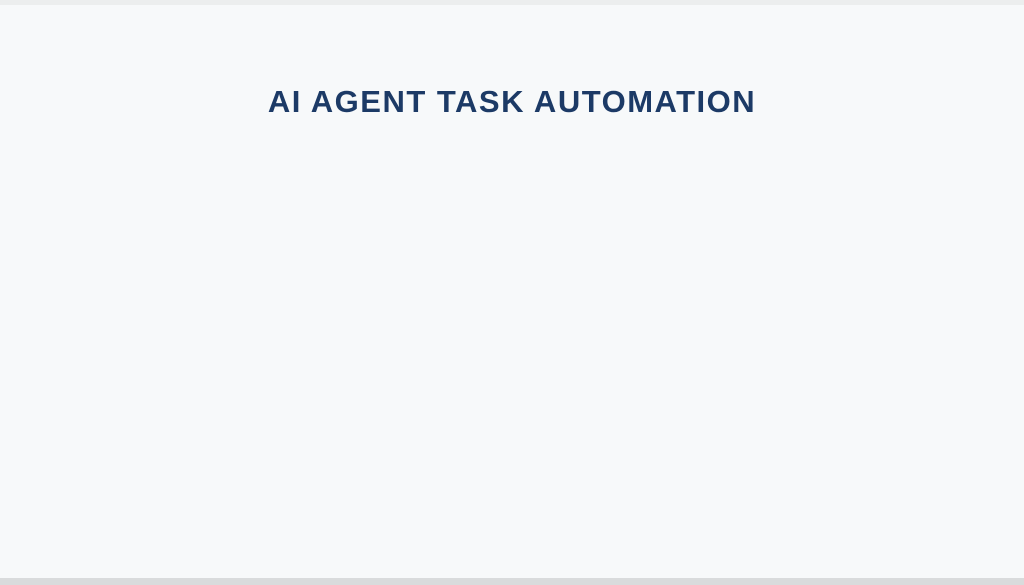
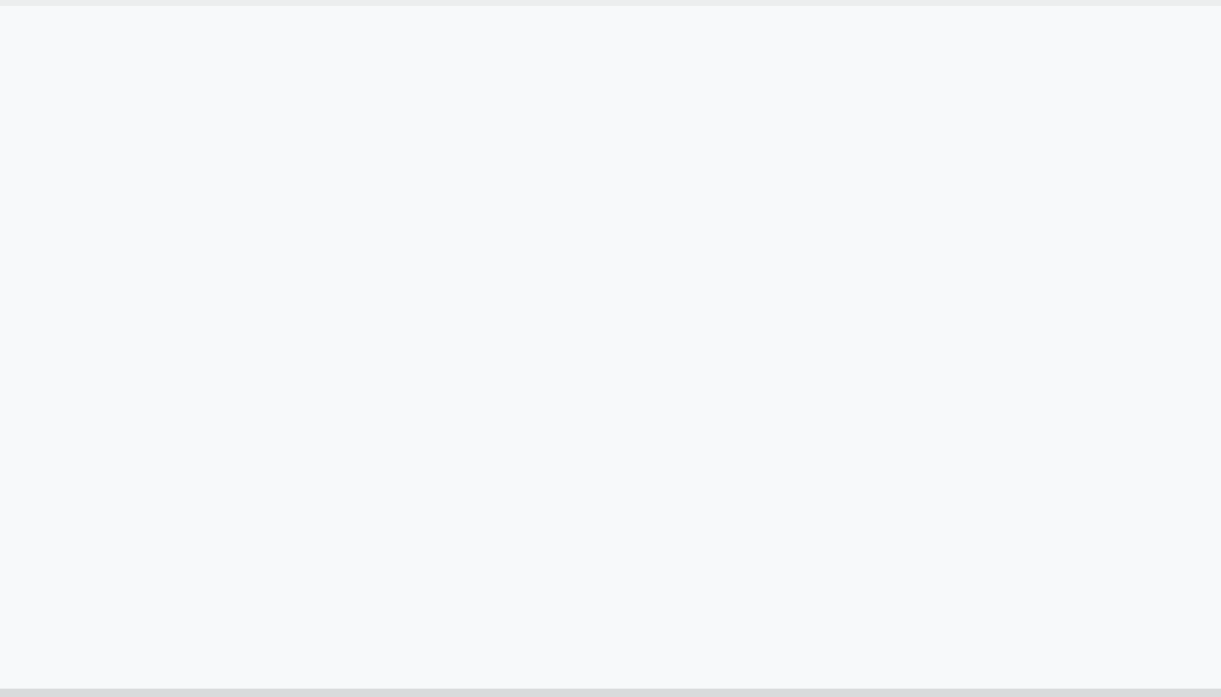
- AI AGENT TASK AUTOMATION
